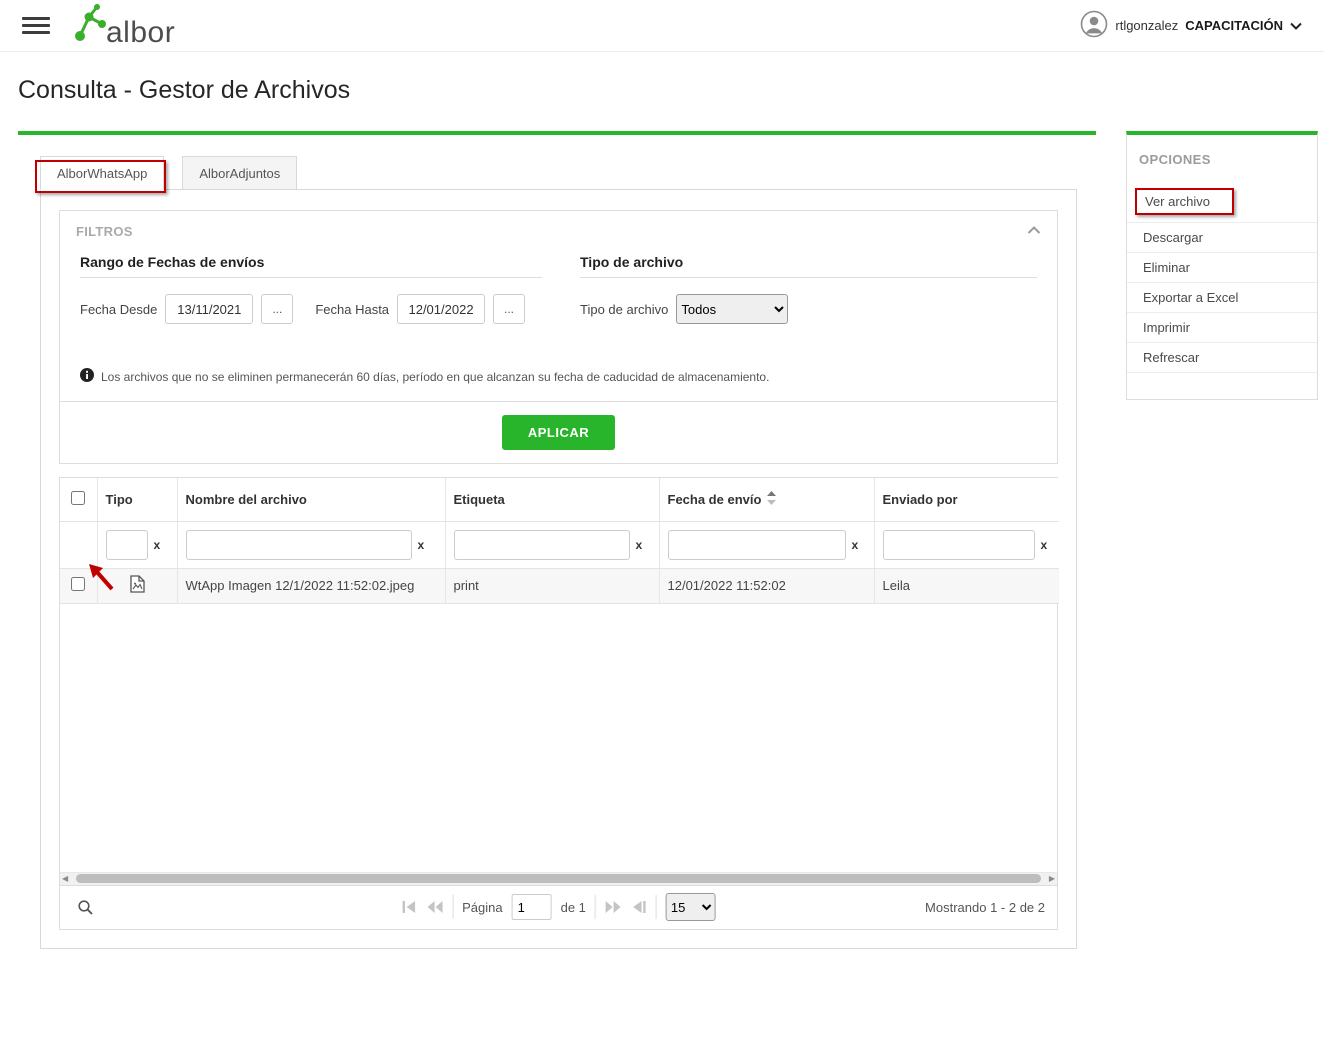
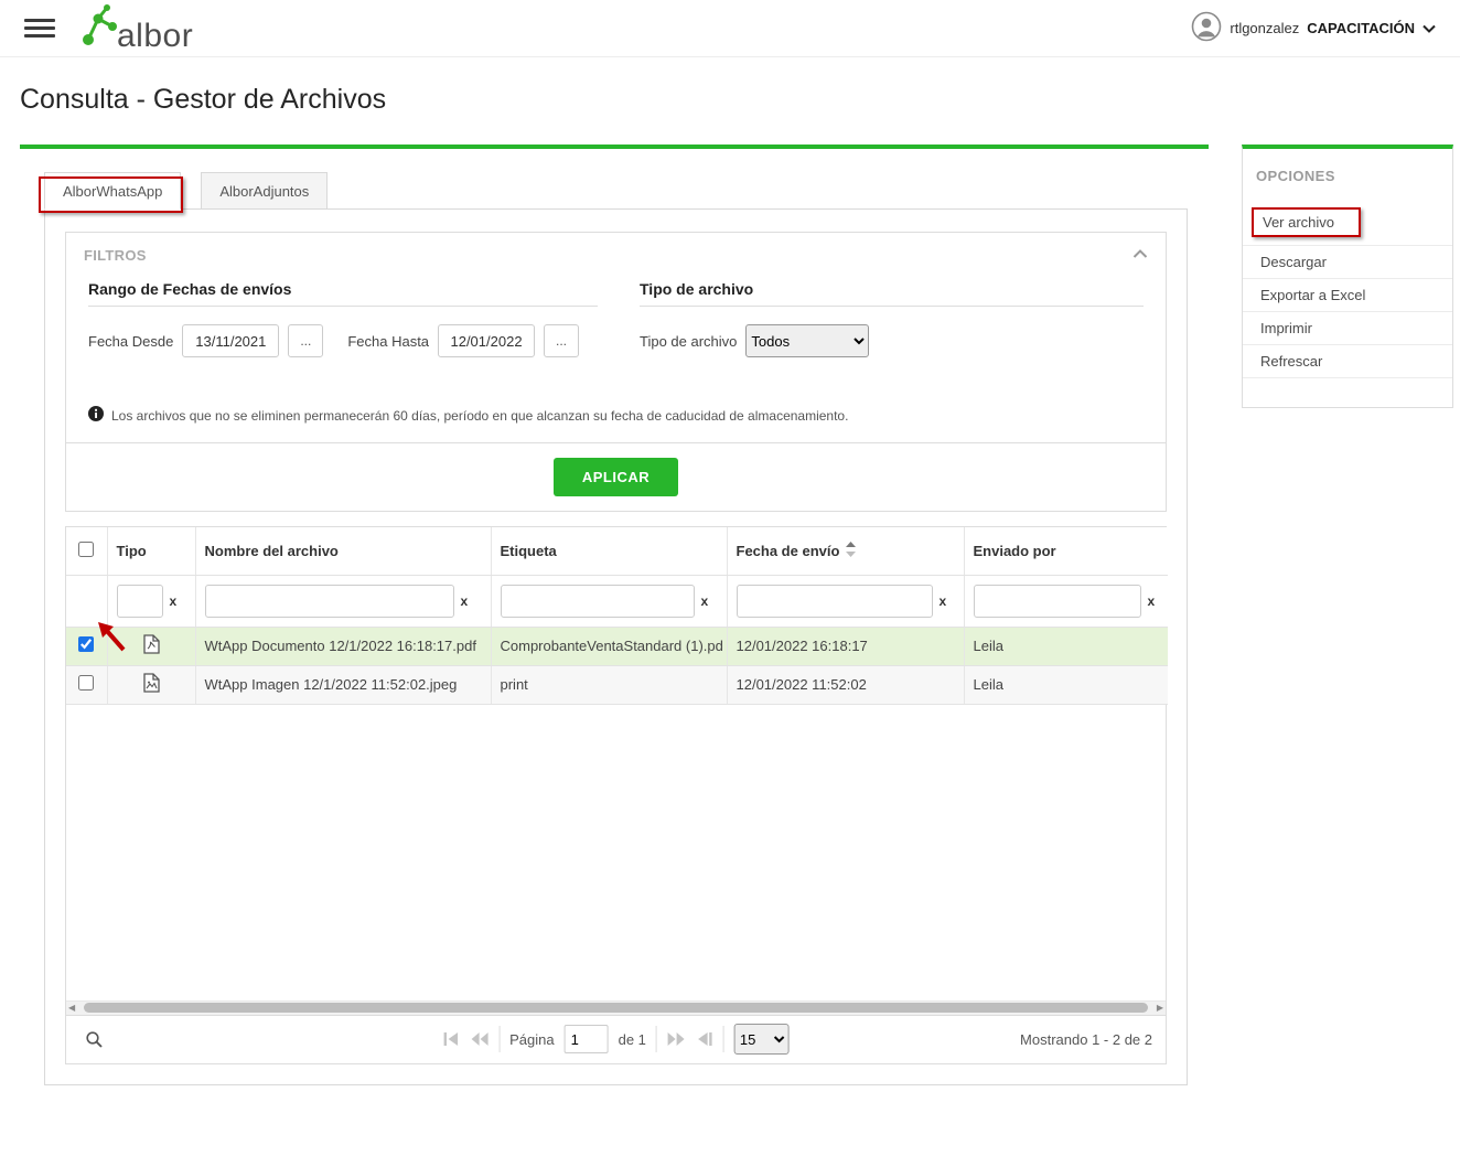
  albor
  rtlgonzalez
  CAPACITACIÓN
  Consulta - Gestor de Archivos
  AlborWhatsApp
  AlborAdjuntos
  FILTROS
  Rango de Fechas de envíos
  Fecha Desde
  13/11/2021
  ...
  Fecha Hasta
  12/01/2022
  ...
  Tipo de archivo
  Tipo de archivo
  Todos
  Los archivos que no se eliminen permanecerán 60 días, período en que alcanzan su fecha de caducidad de almacenamiento.
  APLICAR
  	Tipo	Nombre del archivo	Etiqueta	Fecha de envío	Enviado por
  	x	x	x	x	x
+ 		WtApp Documento 12/1/2022 16:18:17.pdf	ComprobanteVentaStandard (1).pd	12/01/2022 16:18:17	Leila
  		WtApp Imagen 12/1/2022 11:52:02.jpeg	print	12/01/2022 11:52:02	Leila
  ◀
  ▶
  Página
  1
  de 1
  15
  Mostrando 1 - 2 de 2
  OPCIONES
  Ver archivo
  Descargar
- Eliminar
  Exportar a Excel
  Imprimir
  Refrescar
